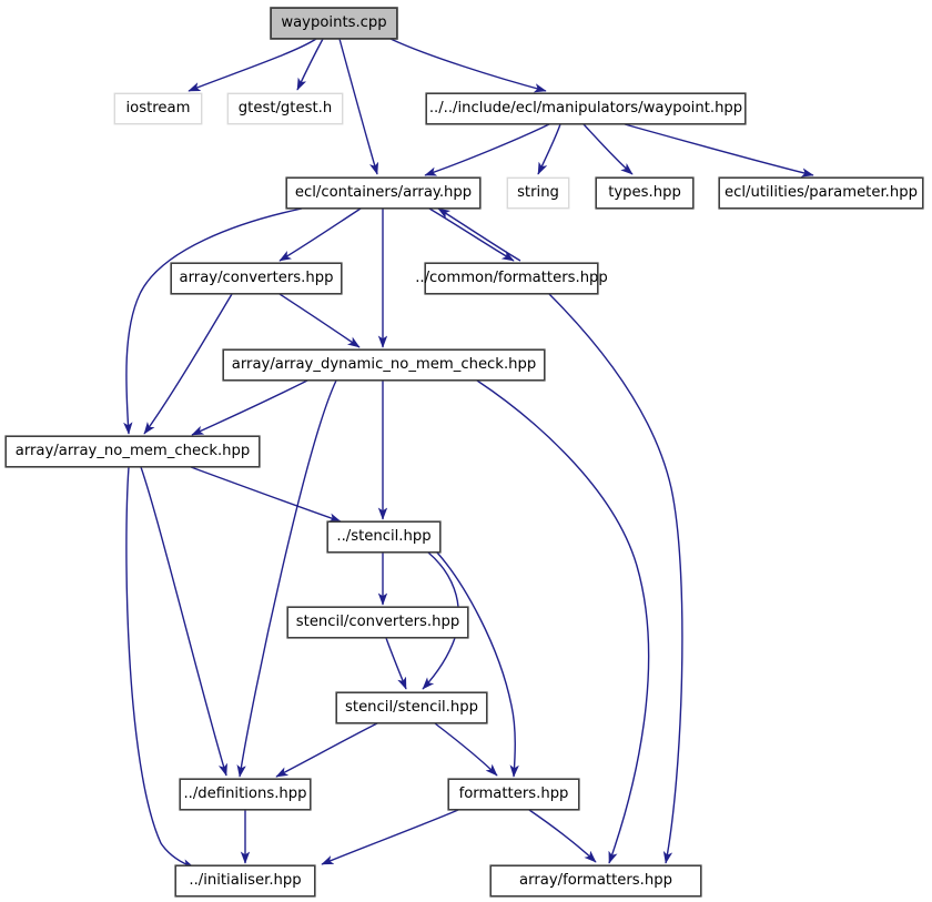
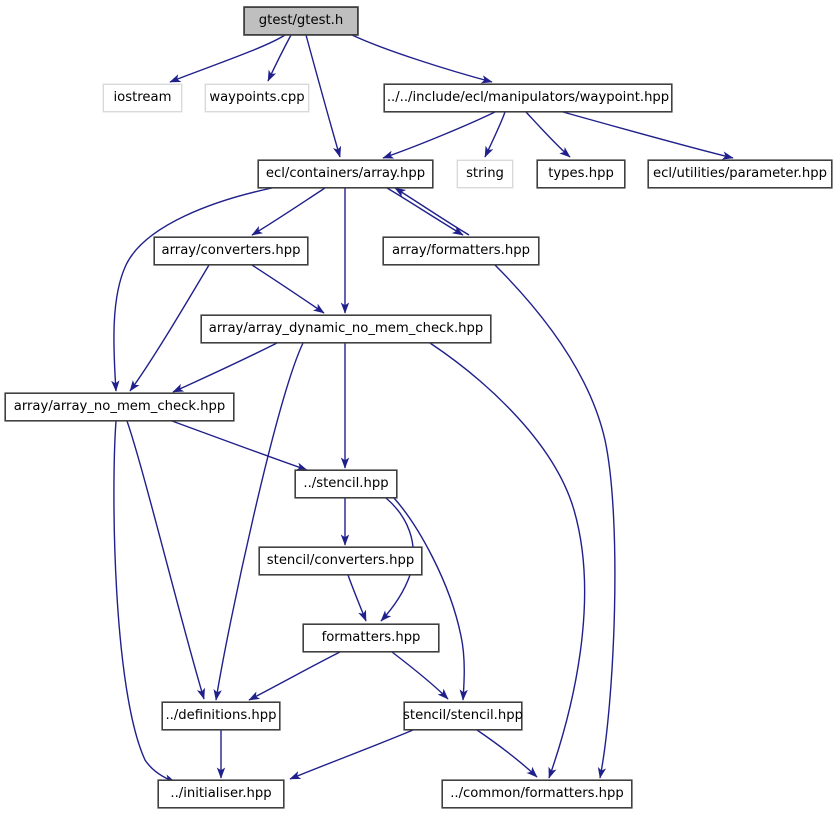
- waypoints.cpp
+ gtest/gtest.h
  iostream
- gtest/gtest.h
+ waypoints.cpp
  ../../include/ecl/manipulators/waypoint.hpp
  ecl/containers/array.hpp
  string
  types.hpp
  ecl/utilities/parameter.hpp
  array/converters.hpp
- ../common/formatters.hpp
+ array/formatters.hpp
  array/array_dynamic_no_mem_check.hpp
  array/array_no_mem_check.hpp
  ../stencil.hpp
  stencil/converters.hpp
- stencil/stencil.hpp
+ formatters.hpp
  ../definitions.hpp
- formatters.hpp
+ stencil/stencil.hpp
  ../initialiser.hpp
- array/formatters.hpp
+ ../common/formatters.hpp
